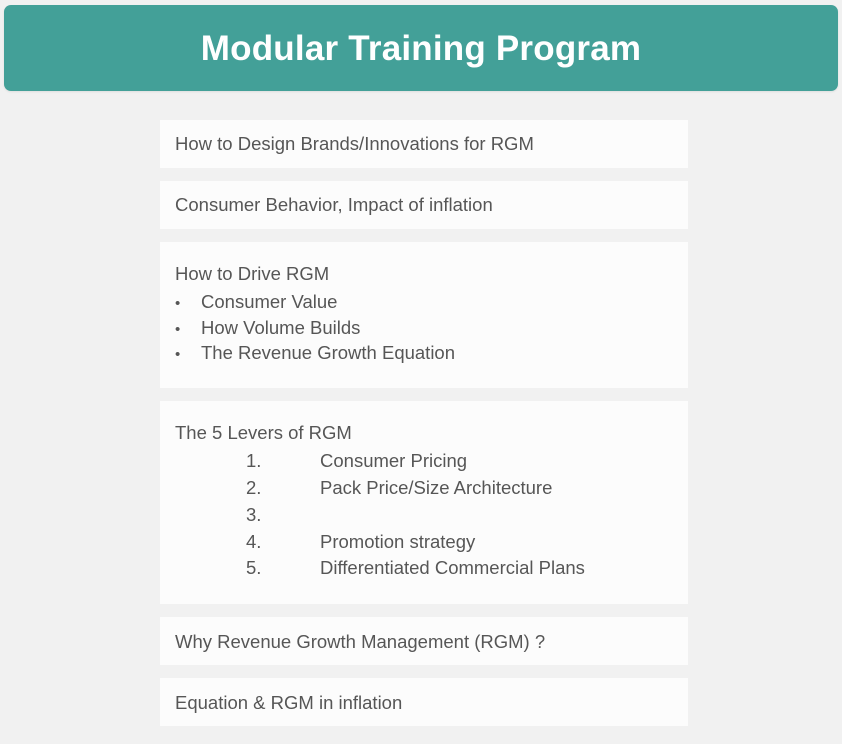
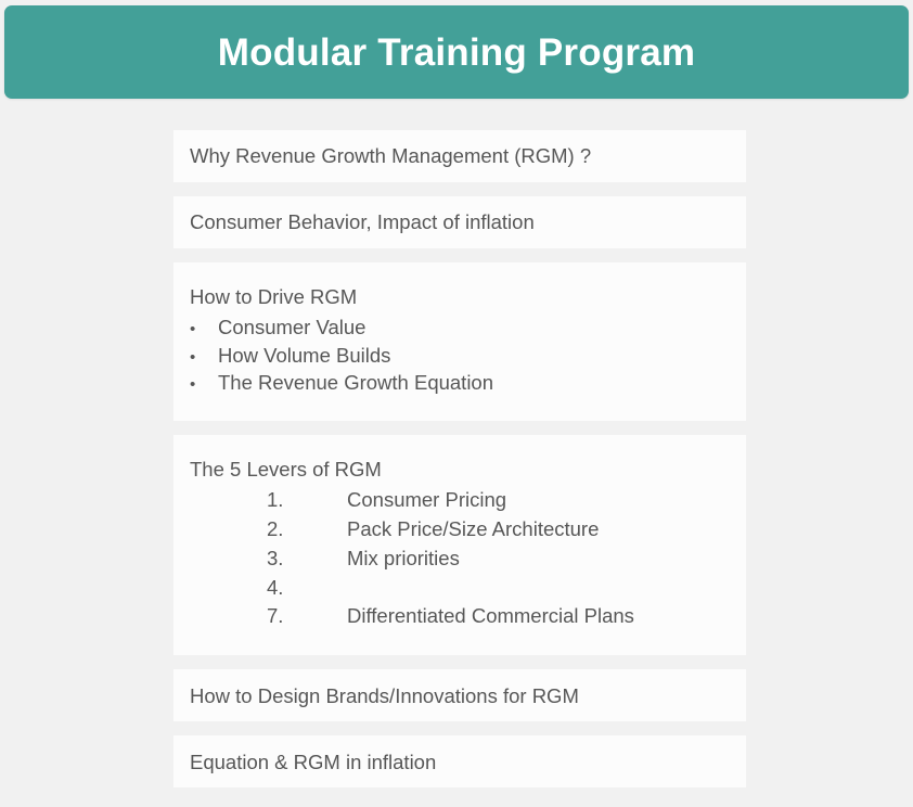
  Modular Training Program
- How to Design Brands/Innovations for RGM
+ Why Revenue Growth Management (RGM) ?
  Consumer Behavior, Impact of inflation
  How to Drive RGM
  •
  Consumer Value
  •
  How Volume Builds
  •
  The Revenue Growth Equation
  The 5 Levers of RGM
  1.
  Consumer Pricing
  2.
  Pack Price/Size Architecture
  3.
+ Mix priorities
  4.
- Promotion strategy
- 5.
+ 7.
  Differentiated Commercial Plans
- Why Revenue Growth Management (RGM) ?
+ How to Design Brands/Innovations for RGM
  Equation & RGM in inflation
